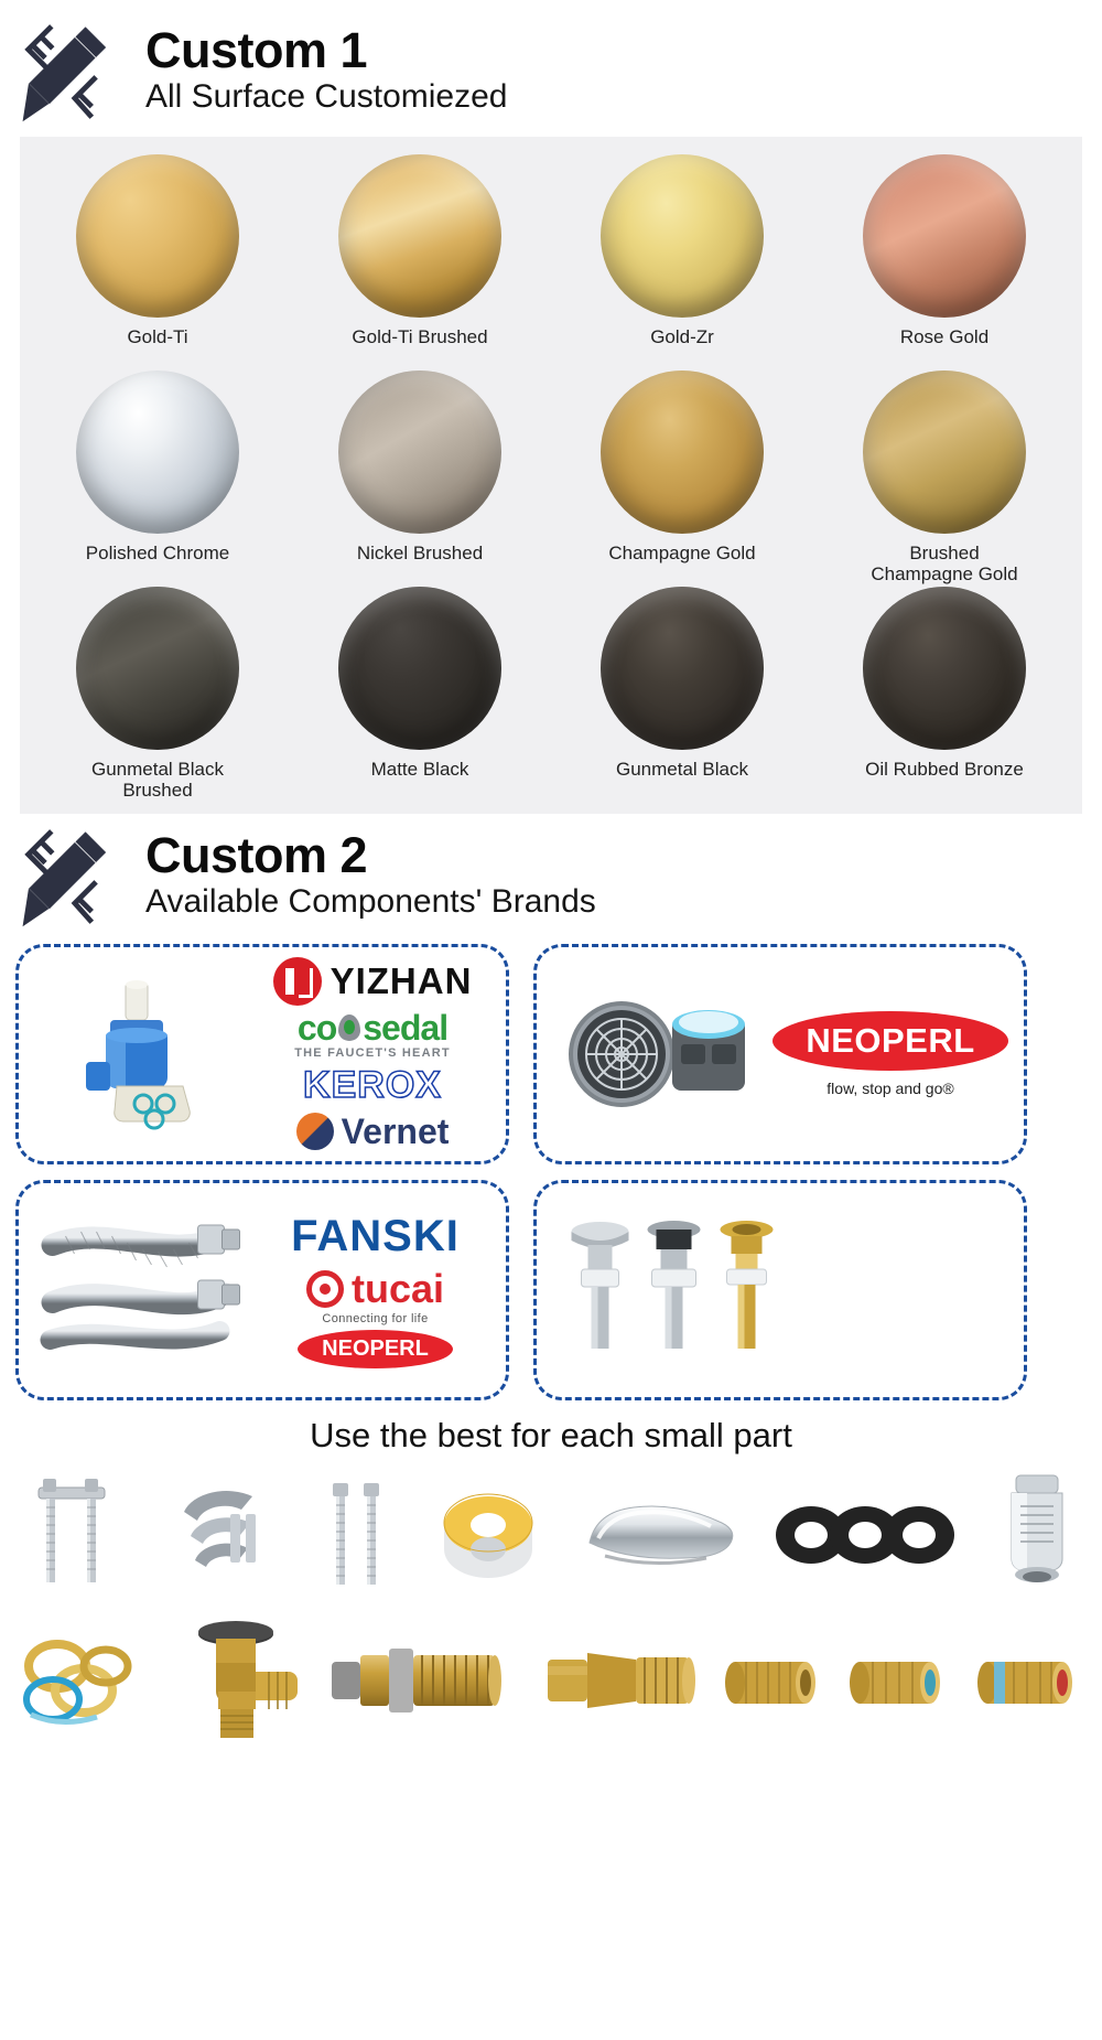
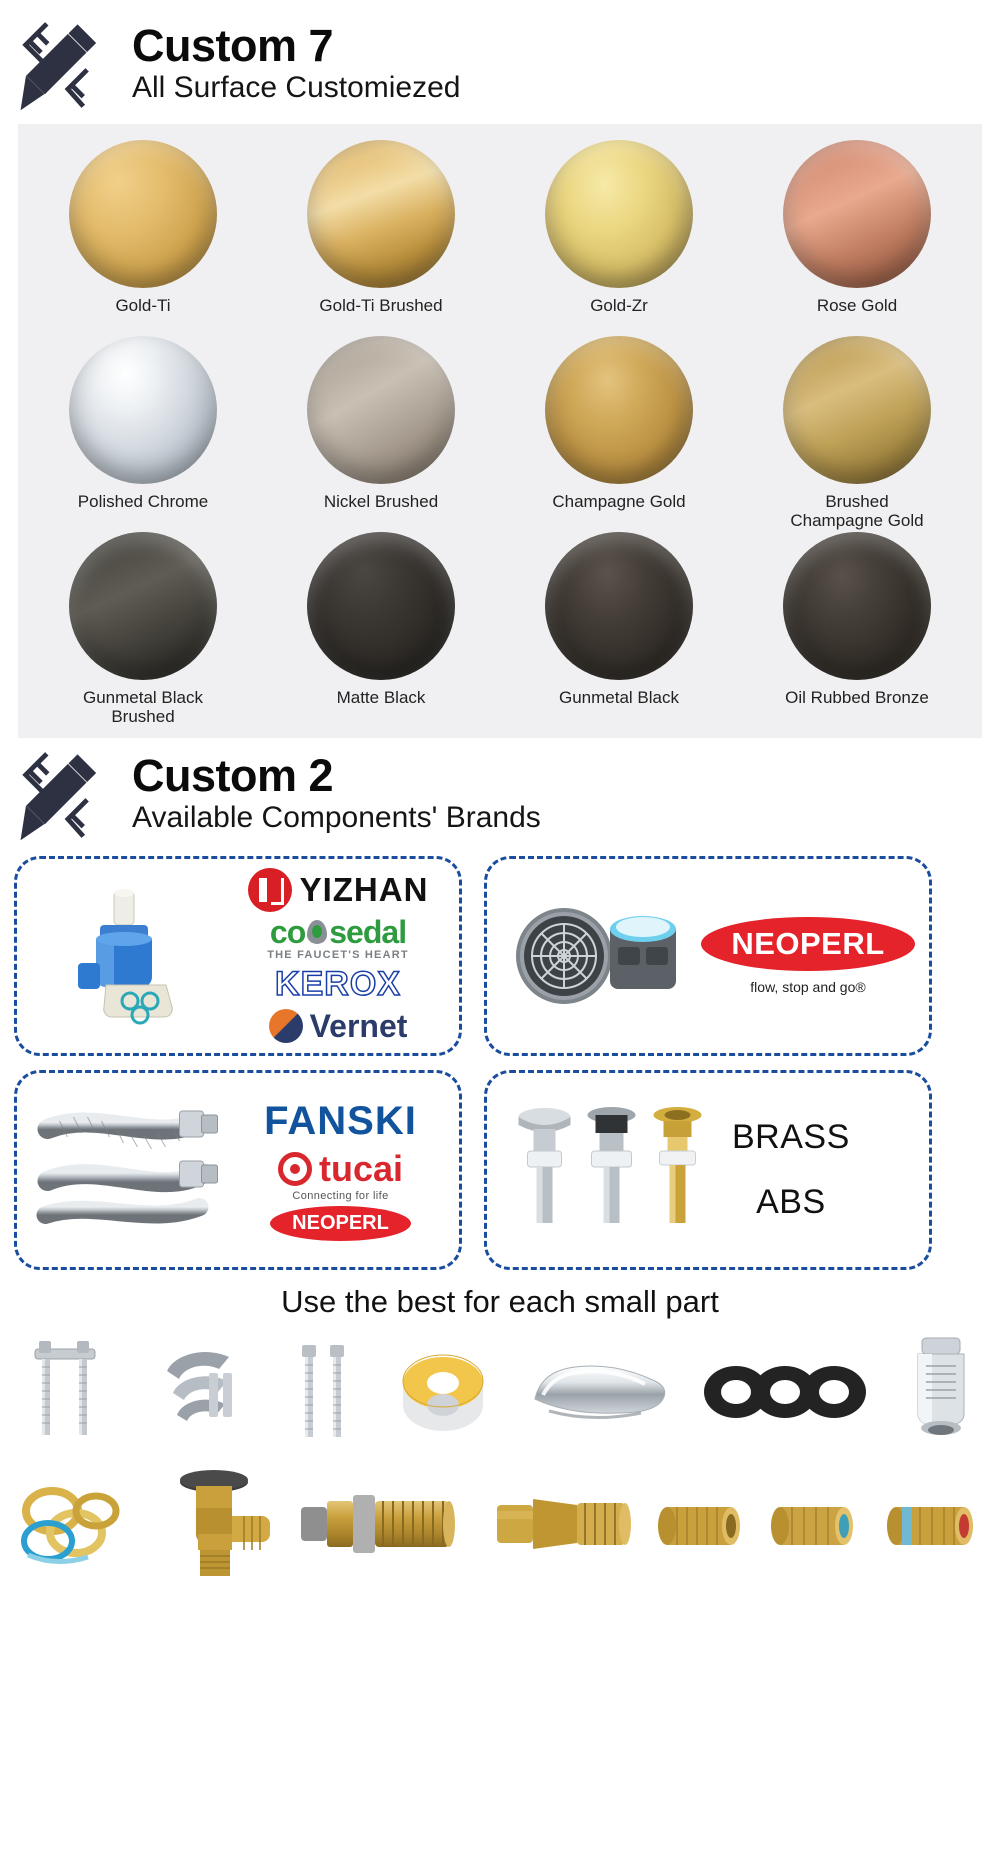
- Custom 1
+ Custom 7
  All Surface Customiezed
  Gold-Ti
  Gold-Ti Brushed
  Gold-Zr
  Rose Gold
  Polished Chrome
  Nickel Brushed
  Champagne Gold
  Brushed
  Champagne Gold
  Gunmetal Black
  Brushed
  Matte Black
  Gunmetal Black
  Oil Rubbed Bronze
  Custom 2
  Available Components' Brands
  YIZHAN
  co
  sedal
  THE FAUCET'S HEART
  KEROX
  Vernet
  NEOPERL
  flow, stop and go®
  FANSKI
  tucai
  Connecting for life
  NEOPERL
+ BRASS
+ ABS
  Use the best for each small part
